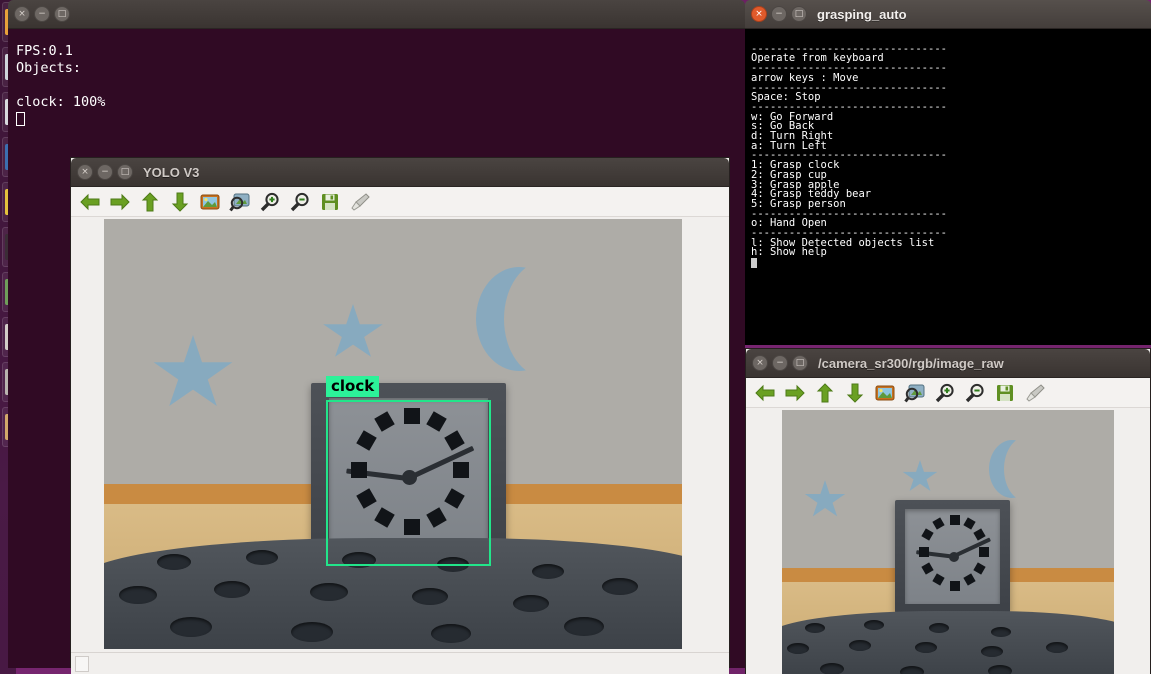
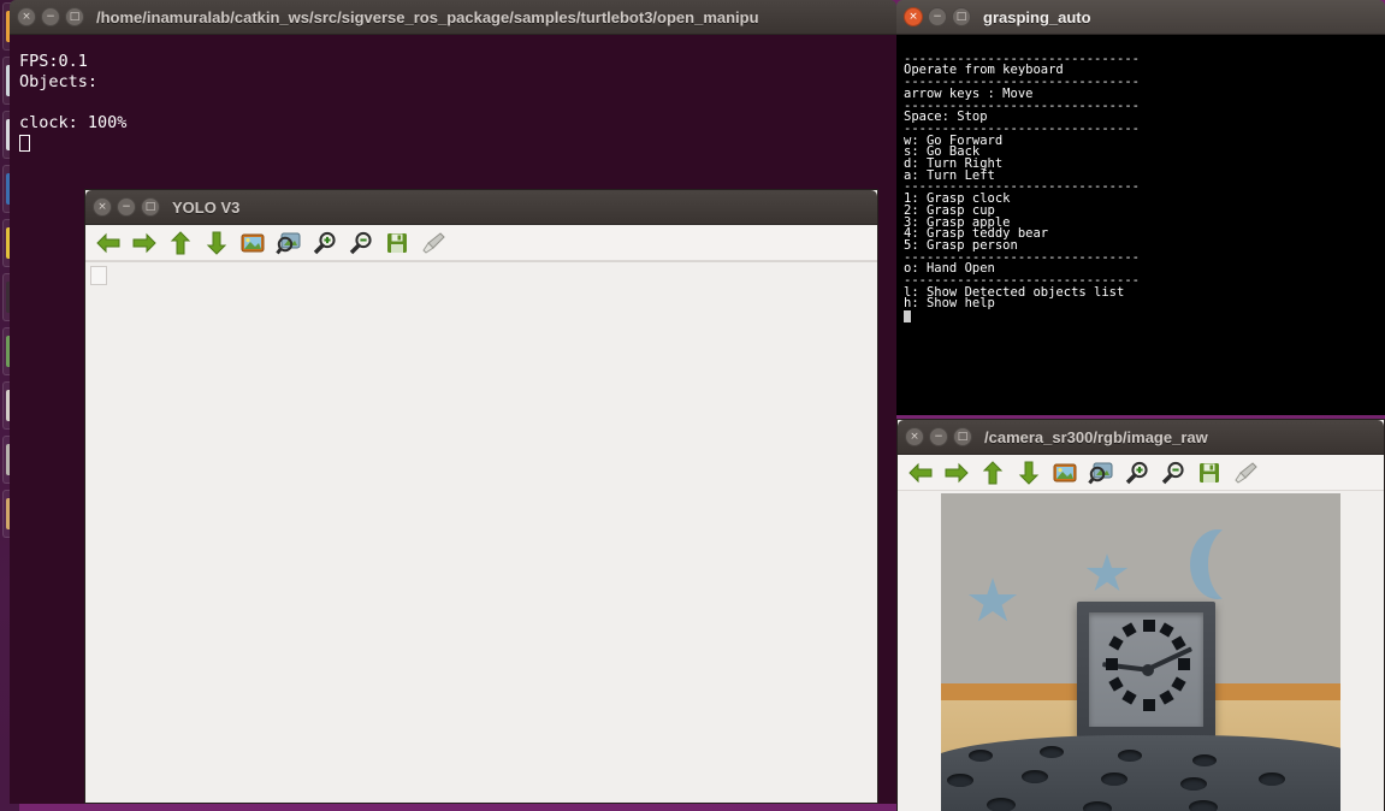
  ×
  −
  □
+ /home/inamuralab/catkin_ws/src/sigverse_ros_package/samples/turtlebot3/open_manipu
  FPS:0.1
  Objects:
  clock: 100%
  ×
  −
  □
  grasping_auto
  -------------------------------
  Operate from keyboard
  -------------------------------
  arrow keys : Move
  -------------------------------
  Space: Stop
  -------------------------------
  w: Go Forward
  s: Go Back
  d: Turn Right
  a: Turn Left
  -------------------------------
  1: Grasp clock
  2: Grasp cup
  3: Grasp apple
  4: Grasp teddy bear
  5: Grasp person
  -------------------------------
  o: Hand Open
  -------------------------------
  l: Show Detected objects list
  h: Show help
  ×
  −
  □
  YOLO V3
- clock
  ×
  −
  □
  /camera_sr300/rgb/image_raw
